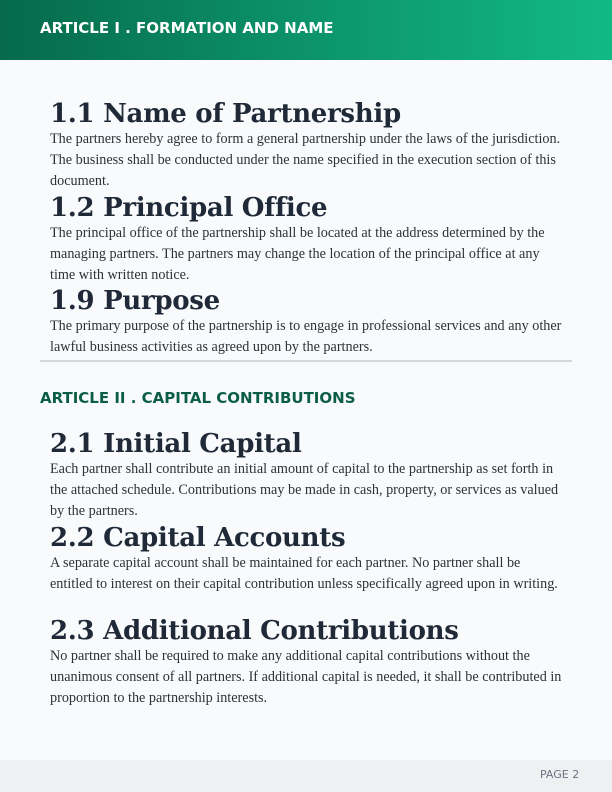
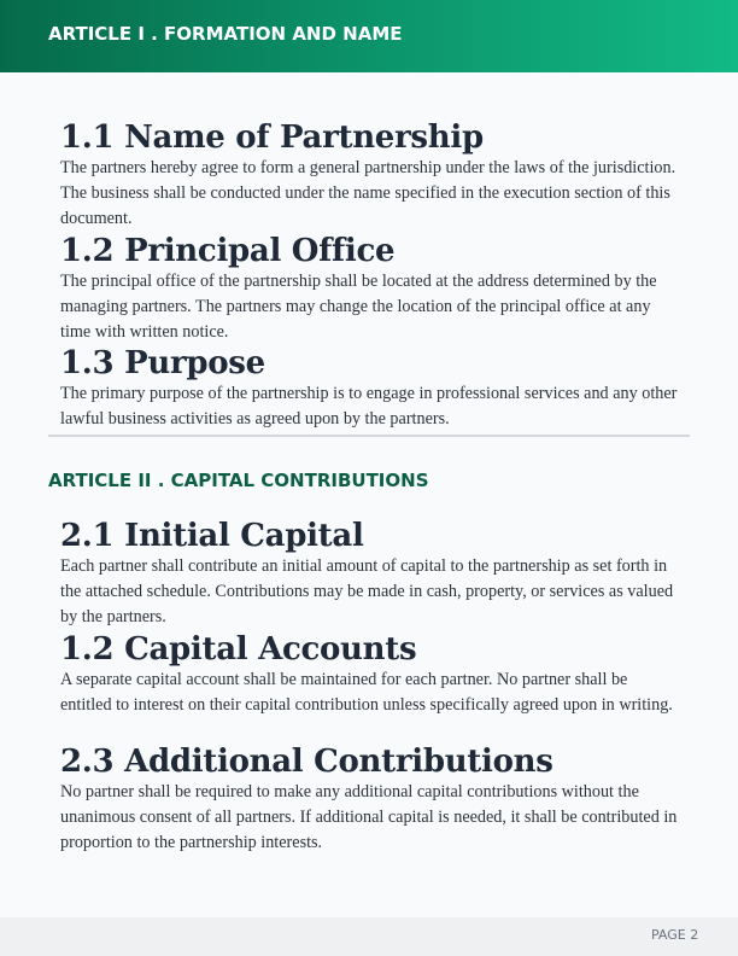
  ARTICLE I . FORMATION AND NAME
  1.1 Name of Partnership
  The partners hereby agree to form a general partnership under the laws of the jurisdiction. The business shall be conducted under the name specified in the execution section of this document.
  1.2 Principal Office
  The principal office of the partnership shall be located at the address determined by the managing partners. The partners may change the location of the principal office at any time with written notice.
- 1.9 Purpose
+ 1.3 Purpose
  The primary purpose of the partnership is to engage in professional services and any other lawful business activities as agreed upon by the partners.
  ARTICLE II . CAPITAL CONTRIBUTIONS
  2.1 Initial Capital
  Each partner shall contribute an initial amount of capital to the partnership as set forth in the attached schedule. Contributions may be made in cash, property, or services as valued by the partners.
- 2.2 Capital Accounts
+ 1.2 Capital Accounts
  A separate capital account shall be maintained for each partner. No partner shall be entitled to interest on their capital contribution unless specifically agreed upon in writing.
  2.3 Additional Contributions
  No partner shall be required to make any additional capital contributions without the unanimous consent of all partners. If additional capital is needed, it shall be contributed in proportion to the partnership interests.
  PAGE 2
